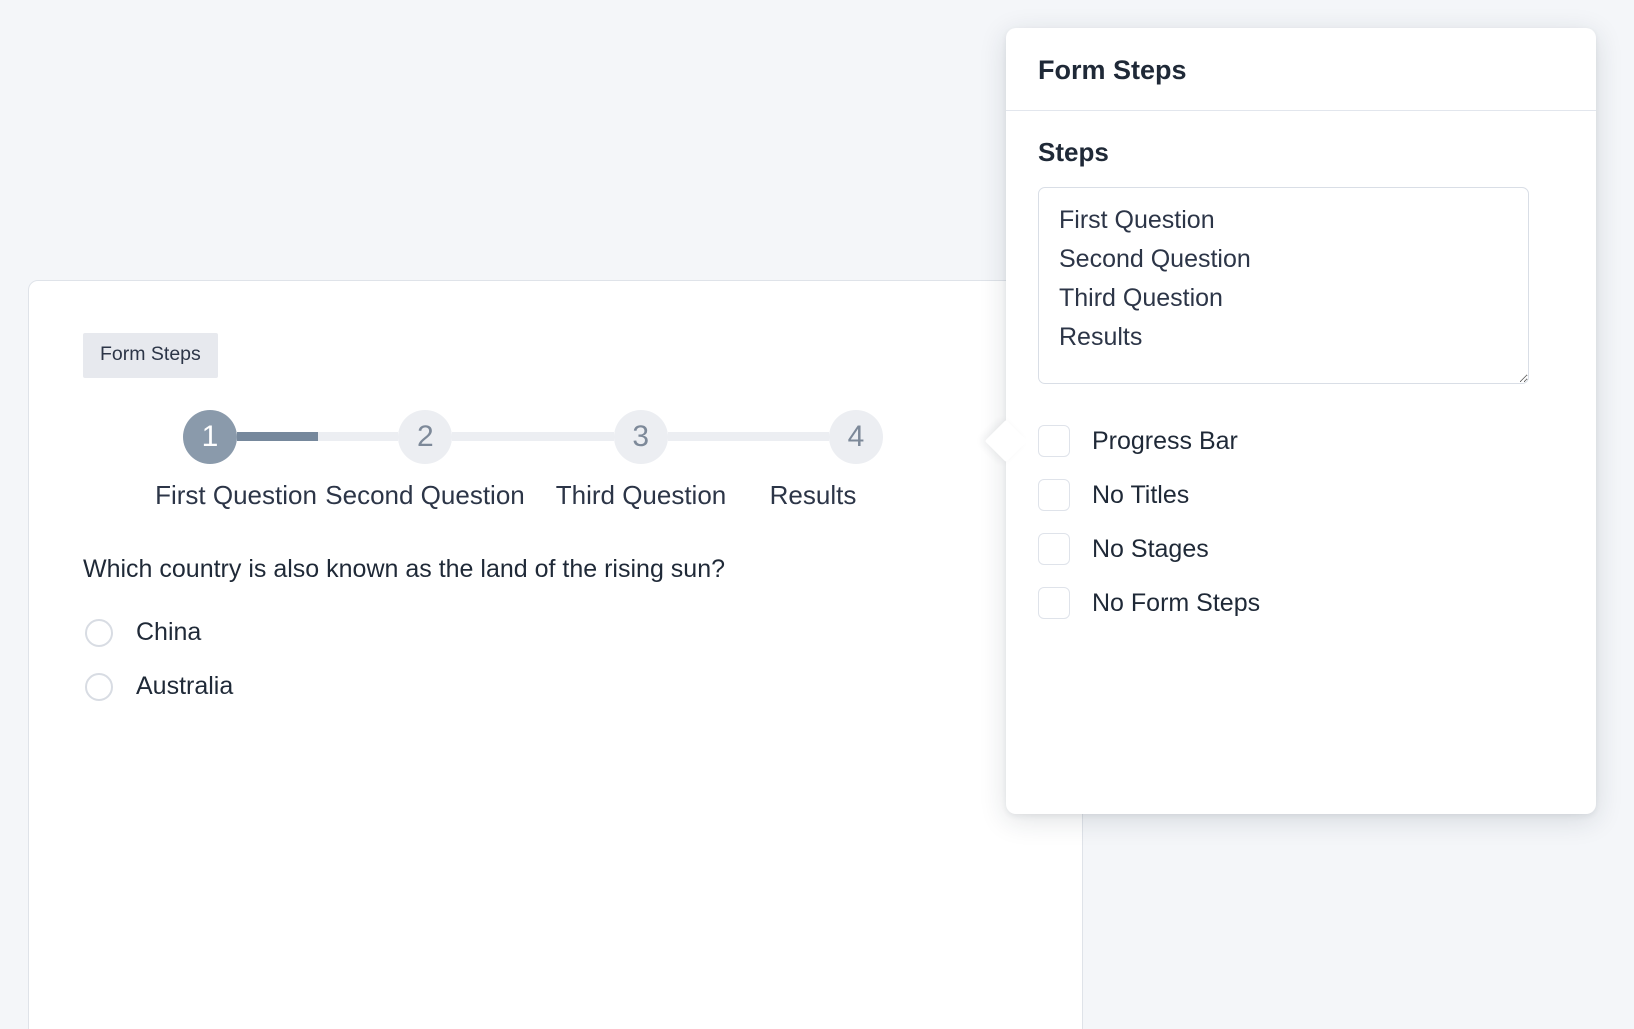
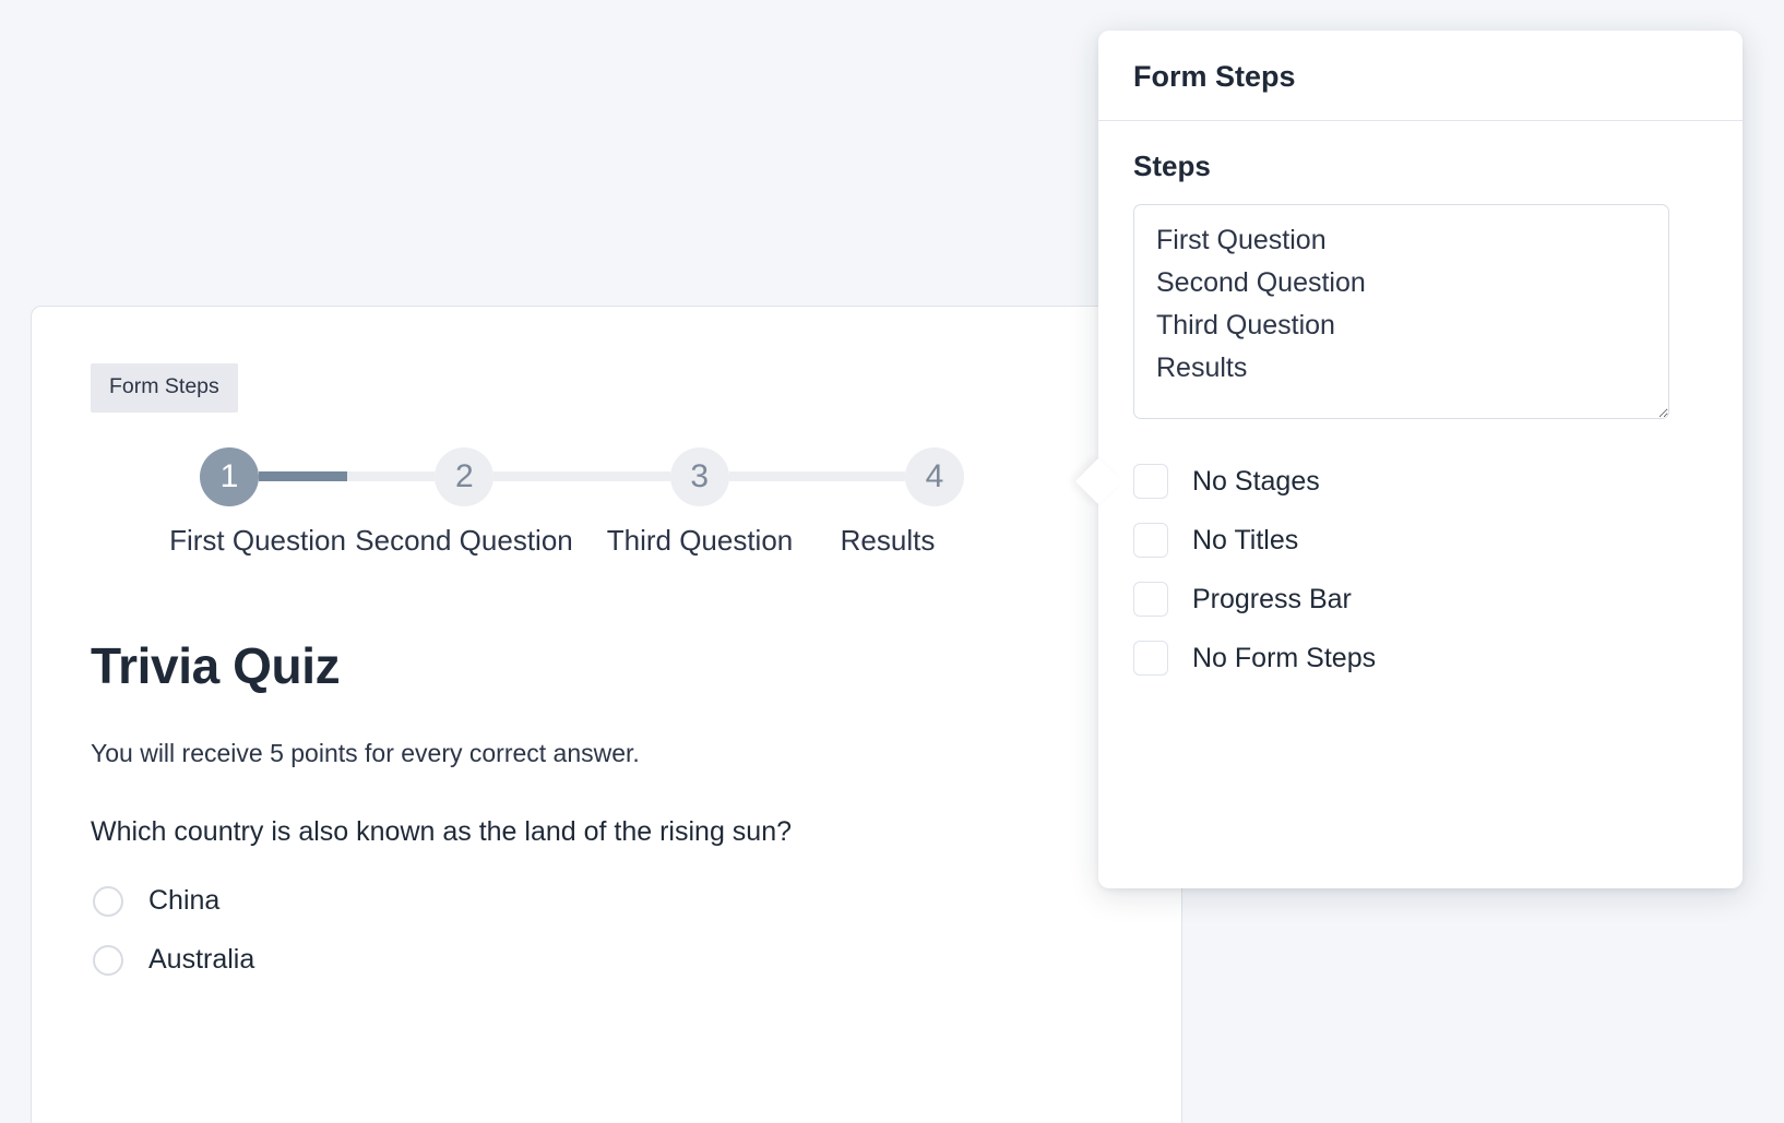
  Form Steps
  1
  2
  3
  4
  First Question
  Second Question
  Third Question
  Results
+ Trivia Quiz
+ You will receive 5 points for every correct answer.
  Which country is also known as the land of the rising sun?
  China
  Australia
  Form Steps
  Steps
  First Question
  Second Question
  Third Question
  Results
- Progress Bar
+ No Stages
  No Titles
- No Stages
+ Progress Bar
  No Form Steps
